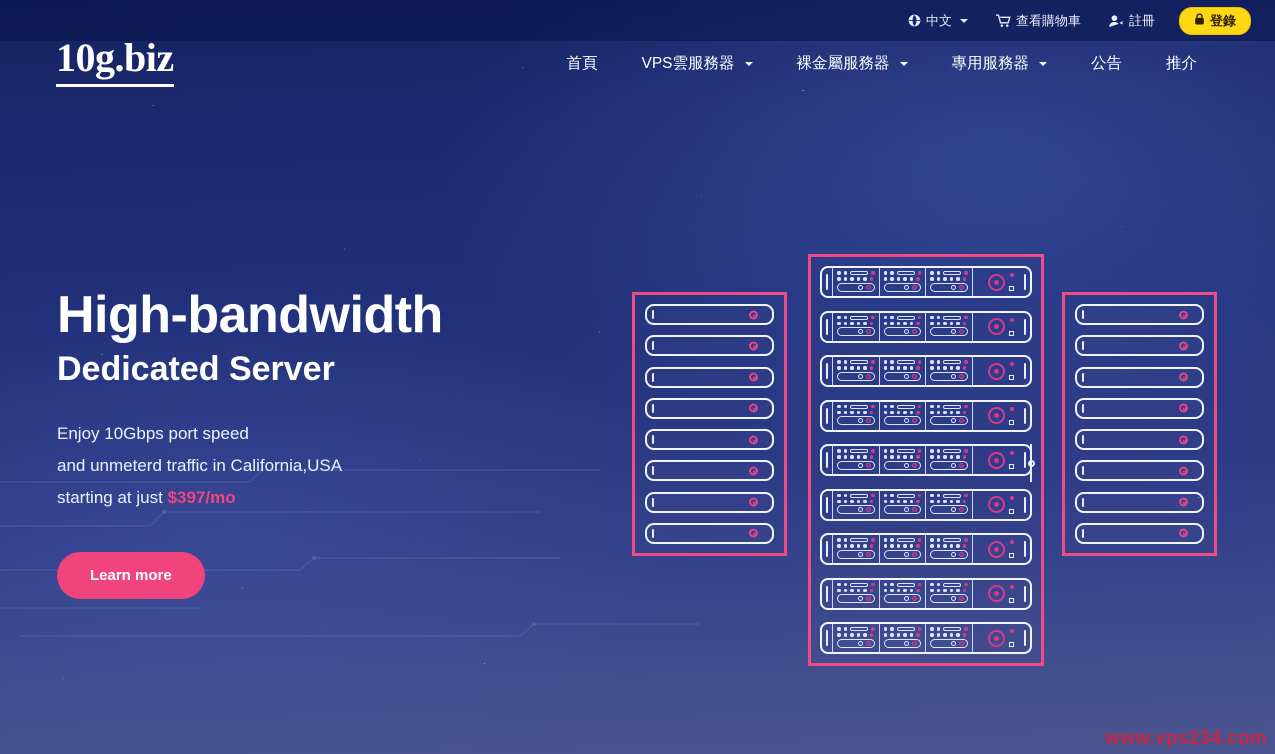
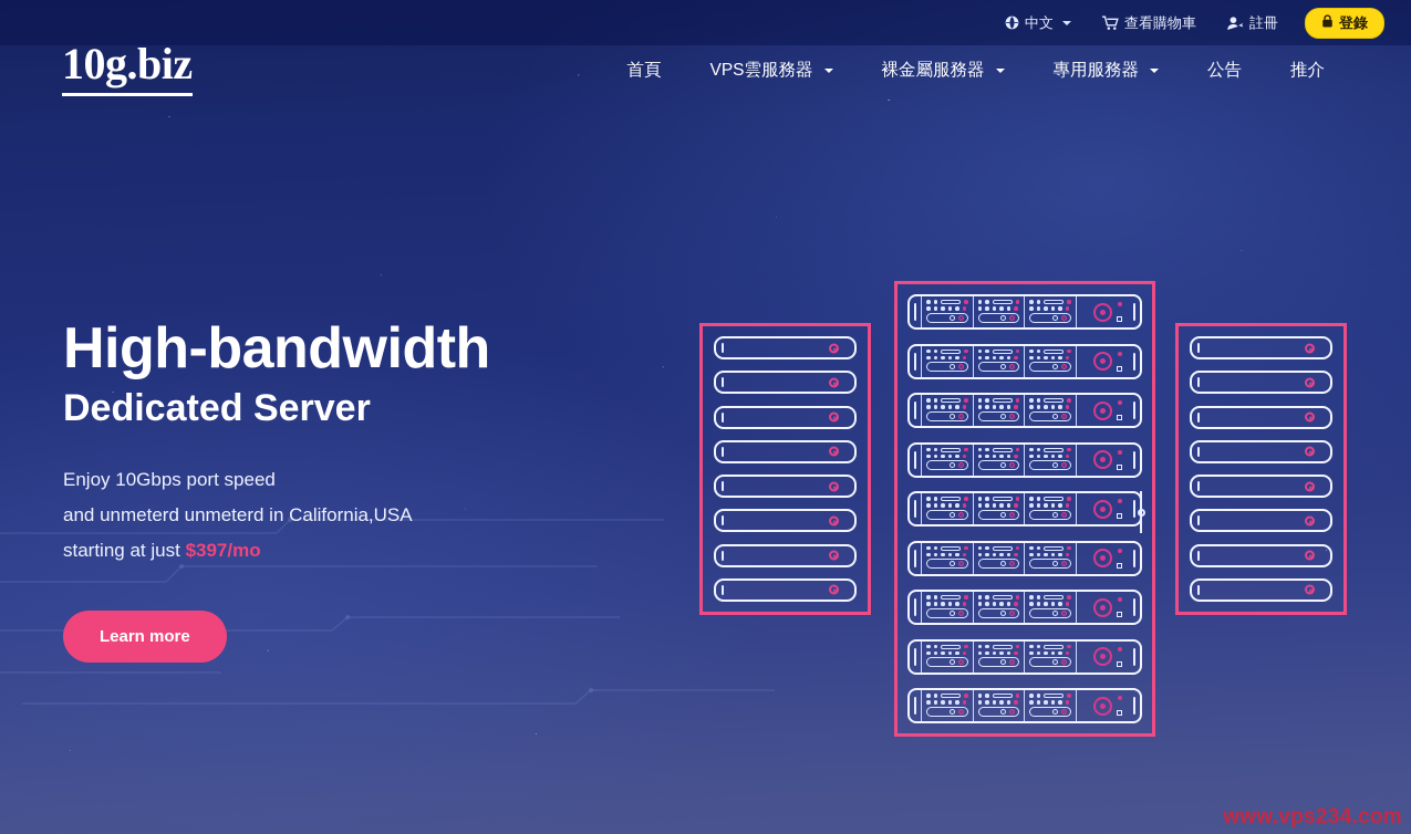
  中文
  查看購物車
  註冊
  登錄
  10g.biz
  首頁
  VPS雲服務器
  裸金屬服務器
  專用服務器
  公告
  推介
  High-bandwidth
  Dedicated Server
  Enjoy 10Gbps port speed
- and unmeterd traffic in California,USA
+ and unmeterd unmeterd in California,USA
  starting at just $397/mo
  Learn more
  www.vps234.com
